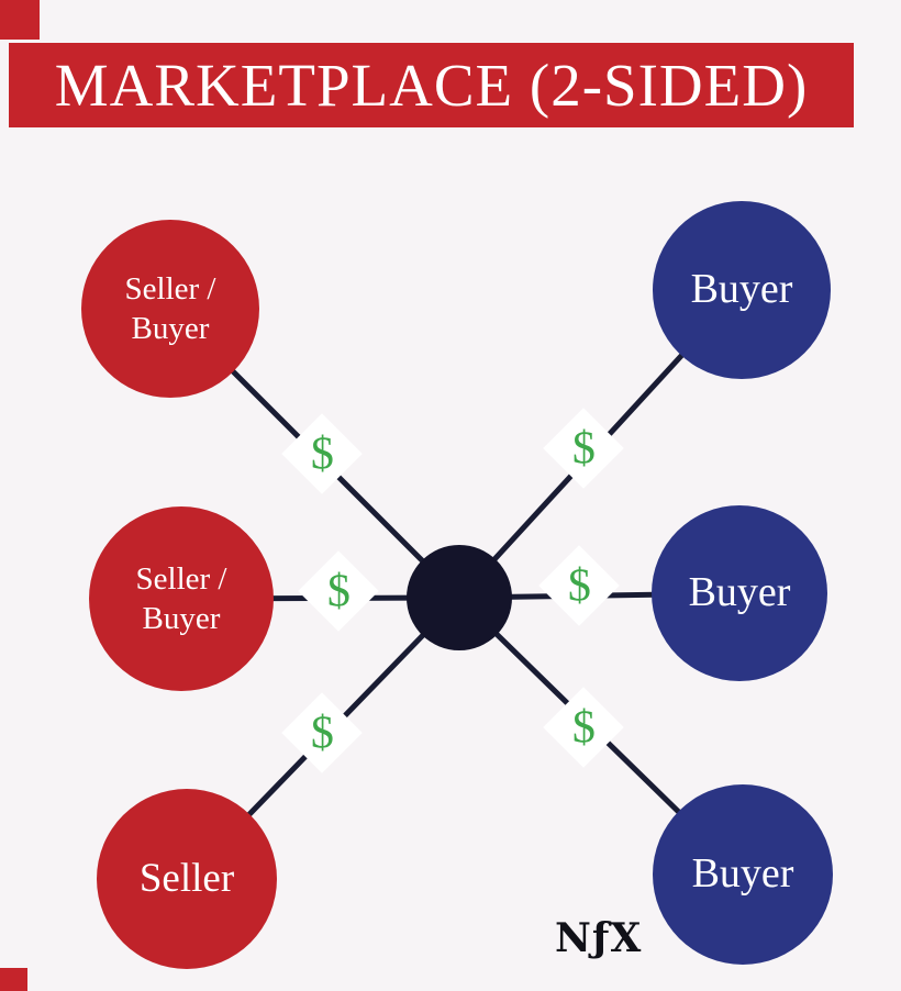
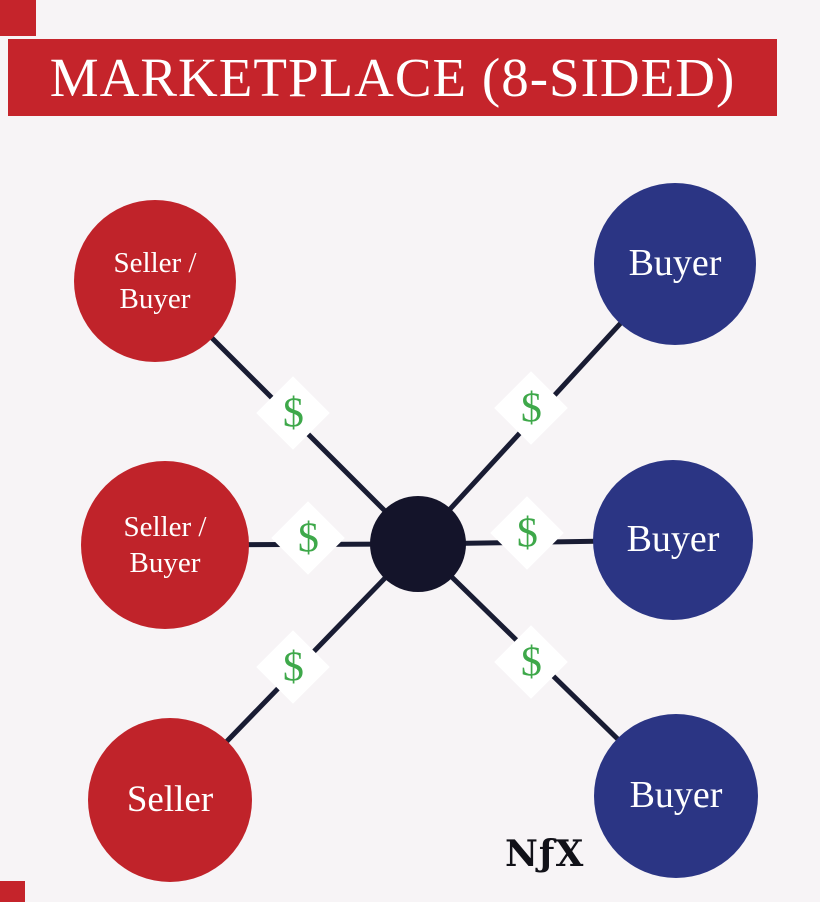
- MARKETPLACE (2-SIDED)
+ MARKETPLACE (8-SIDED)
  Seller /
  Buyer
  Seller /
  Buyer
  Seller
  Buyer
  Buyer
  Buyer
  NƒX
